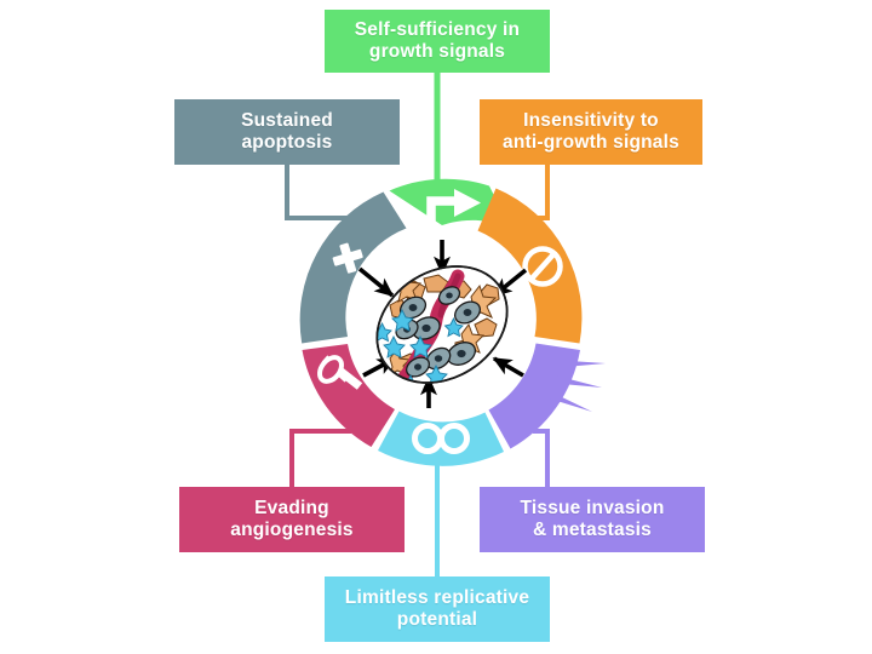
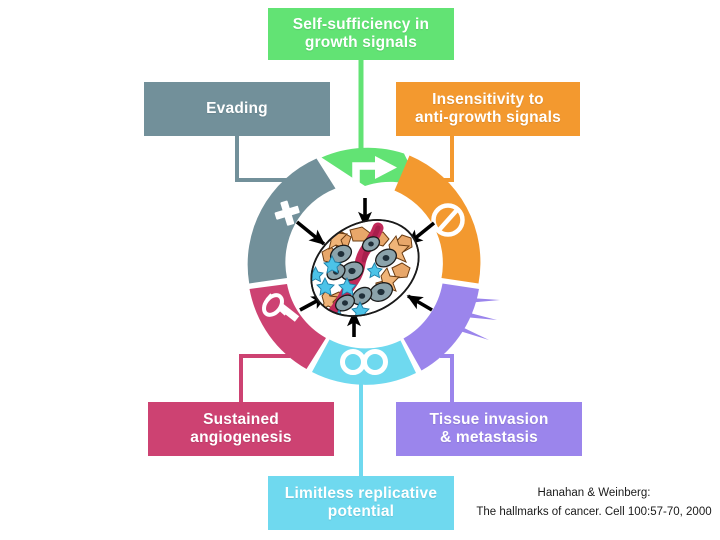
  Self-sufficiency in
  growth signals
- Sustained
+ Evading
- apoptosis
  Insensitivity to
  anti-growth signals
- Evading
+ Sustained
  angiogenesis
  Tissue invasion
  & metastasis
  Limitless replicative
  potential
+ Hanahan & Weinberg:
+ The hallmarks of cancer. Cell 100:57-70, 2000
